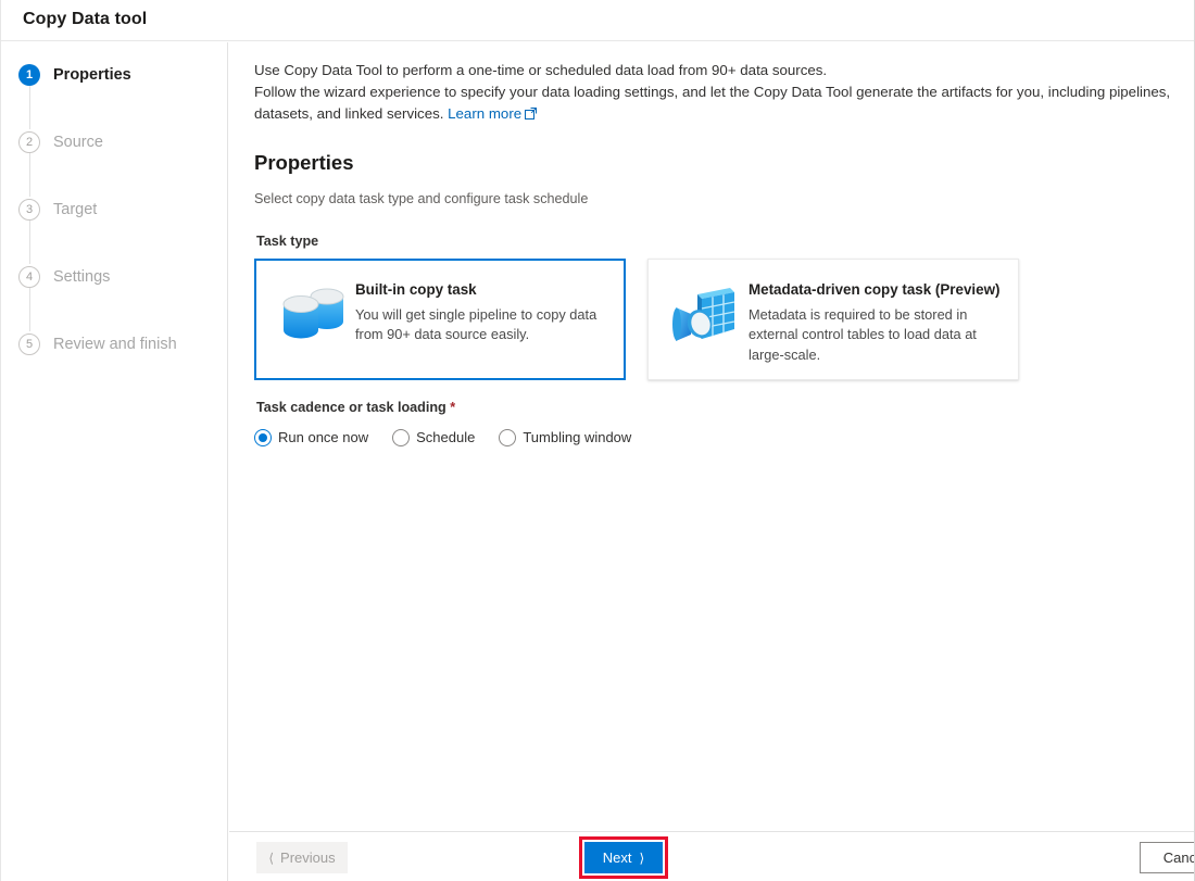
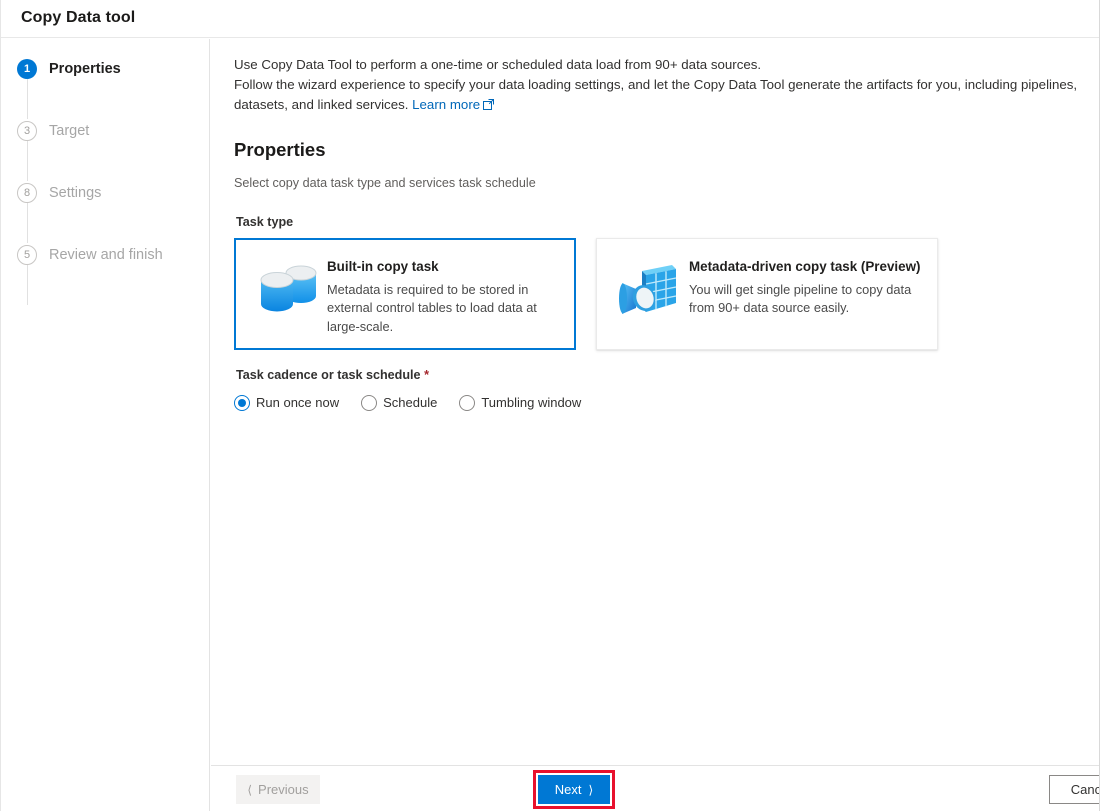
  Copy Data tool
  1
  Properties
- 2
- Source
  3
  Target
- 4
+ 8
  Settings
  5
  Review and finish
  Use Copy Data Tool to perform a one-time or scheduled data load from 90+ data sources.
  Follow the wizard experience to specify your data loading settings, and let the Copy Data Tool generate the artifacts for you, including pipelines, datasets, and linked services. Learn more
  Properties
- Select copy data task type and configure task schedule
+ Select copy data task type and services task schedule
  Task type
  Built-in copy task
- You will get single pipeline to copy data from 90+ data source easily.
+ Metadata is required to be stored in external control tables to load data at large-scale.
  Metadata-driven copy task (Preview)
- Metadata is required to be stored in external control tables to load data at large-scale.
+ You will get single pipeline to copy data from 90+ data source easily.
- Task cadence or task loading *
+ Task cadence or task schedule *
  Run once now
  Schedule
  Tumbling window
  ⟨
  Previous
  Next
  ⟩
